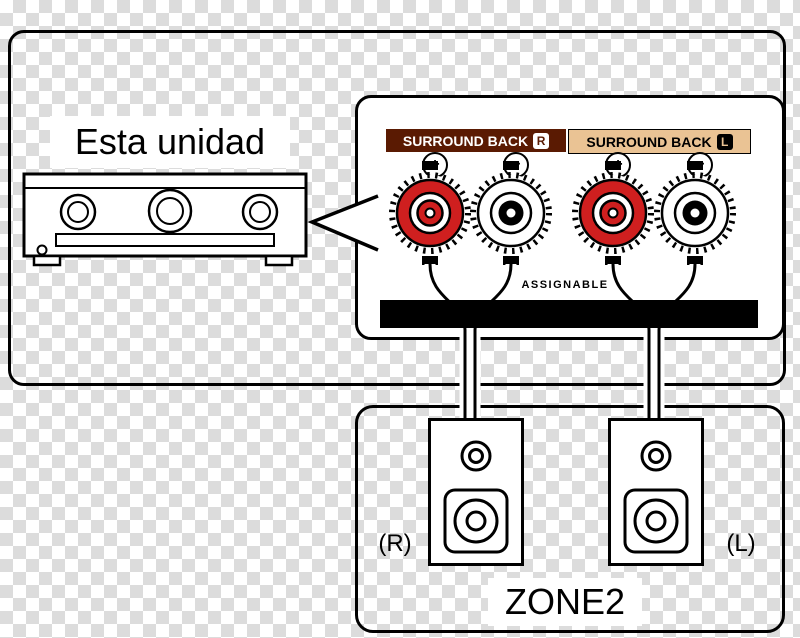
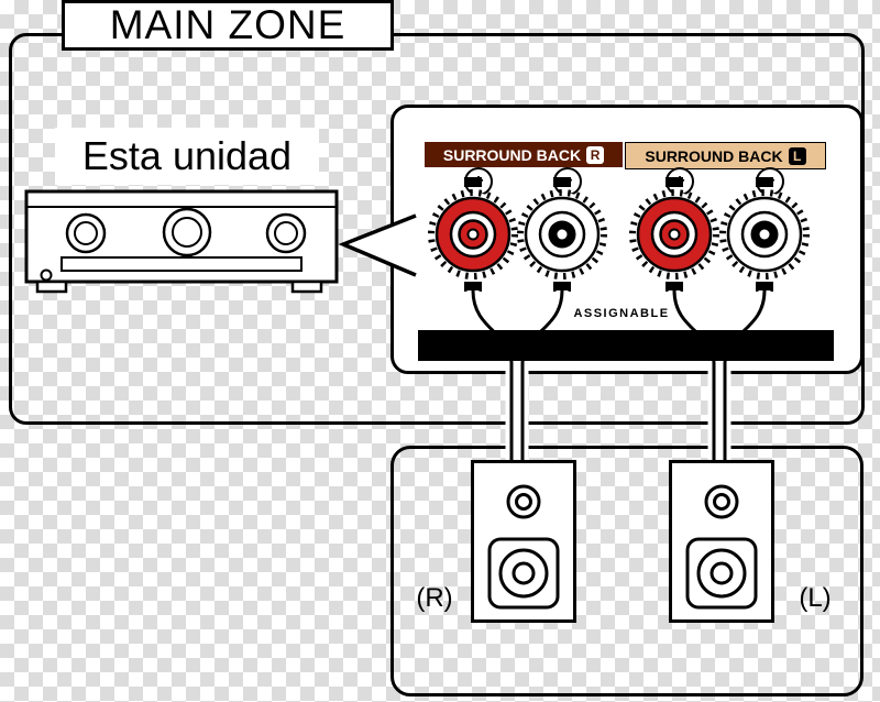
+ MAIN ZONE
  Esta unidad
  SURROUND BACK
  R
  SURROUND BACK
  L
  ASSIGNABLE
  (R)
  (L)
- ZONE2
